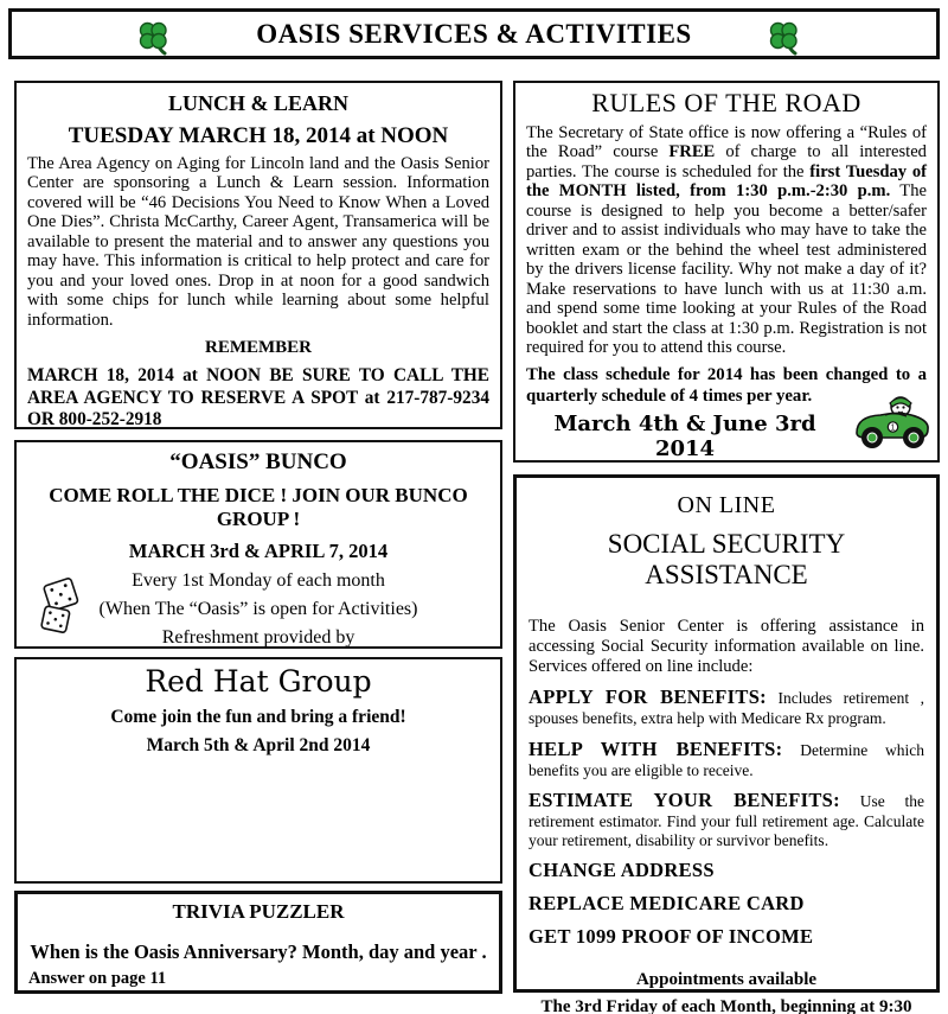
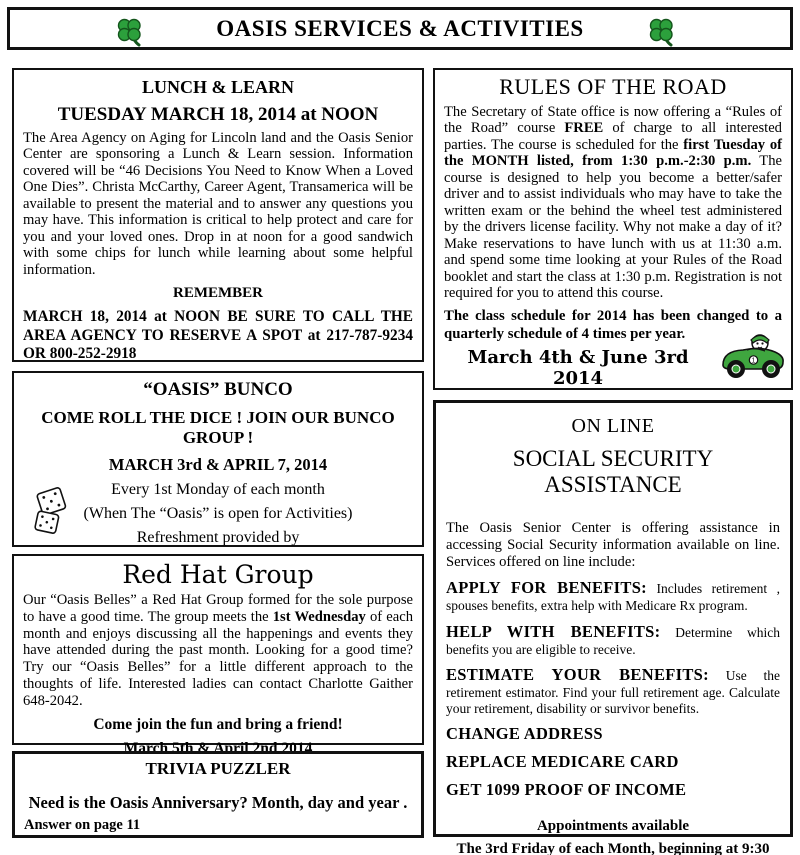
  OASIS SERVICES & ACTIVITIES
  LUNCH & LEARN
  TUESDAY MARCH 18, 2014 at NOON
  The Area Agency on Aging for Lincoln land and the Oasis Senior Center are sponsoring a Lunch & Learn session. Information covered will be “46 Decisions You Need to Know When a Loved One Dies”. Christa McCarthy, Career Agent, Transamerica will be available to present the material and to answer any questions you may have. This information is critical to help protect and care for you and your loved ones. Drop in at noon for a good sandwich with some chips for lunch while learning about some helpful information.
  REMEMBER
  MARCH 18, 2014 at NOON BE SURE TO CALL THE AREA AGENCY TO RESERVE A SPOT at 217-787-9234 OR 800-252-2918
  “OASIS” BUNCO
  COME ROLL THE DICE ! JOIN OUR BUNCO GROUP !
  MARCH 3rd & APRIL 7, 2014
  Every 1st Monday of each month
  (When The “Oasis” is open for Activities)
  Refreshment provided by
  Red Hat Group
+ Our “Oasis Belles” a Red Hat Group formed for the sole purpose to have a good time. The group meets the 1st Wednesday of each month and enjoys discussing all the happenings and events they have attended during the past month. Looking for a good time? Try our “Oasis Belles” for a little different approach to the thoughts of life. Interested ladies can contact Charlotte Gaither 648-2042.
  Come join the fun and bring a friend!
  March 5th & April 2nd 2014
  TRIVIA PUZZLER
- When is the Oasis Anniversary? Month, day and year .
+ Need is the Oasis Anniversary? Month, day and year .
  Answer on page 11
  RULES OF THE ROAD
  The Secretary of State office is now offering a “Rules of the Road” course FREE of charge to all interested parties. The course is scheduled for the first Tuesday of the MONTH listed, from 1:30 p.m.-2:30 p.m. The course is designed to help you become a better/safer driver and to assist individuals who may have to take the written exam or the behind the wheel test administered by the drivers license facility. Why not make a day of it? Make reservations to have lunch with us at 11:30 a.m. and spend some time looking at your Rules of the Road booklet and start the class at 1:30 p.m. Registration is not required for you to attend this course.
  The class schedule for 2014 has been changed to a quarterly schedule of 4 times per year.
  March 4th & June 3rd 2014
  ON LINE
  SOCIAL SECURITY ASSISTANCE
  The Oasis Senior Center is offering assistance in accessing Social Security information available on line. Services offered on line include:
  APPLY FOR BENEFITS: Includes retirement , spouses benefits, extra help with Medicare Rx program.
  HELP WITH BENEFITS: Determine which benefits you are eligible to receive.
  ESTIMATE YOUR BENEFITS: Use the retirement estimator. Find your full retirement age. Calculate your retirement, disability or survivor benefits.
  CHANGE ADDRESS
  REPLACE MEDICARE CARD
  GET 1099 PROOF OF INCOME
  Appointments available
  The 3rd Friday of each Month, beginning at 9:30
